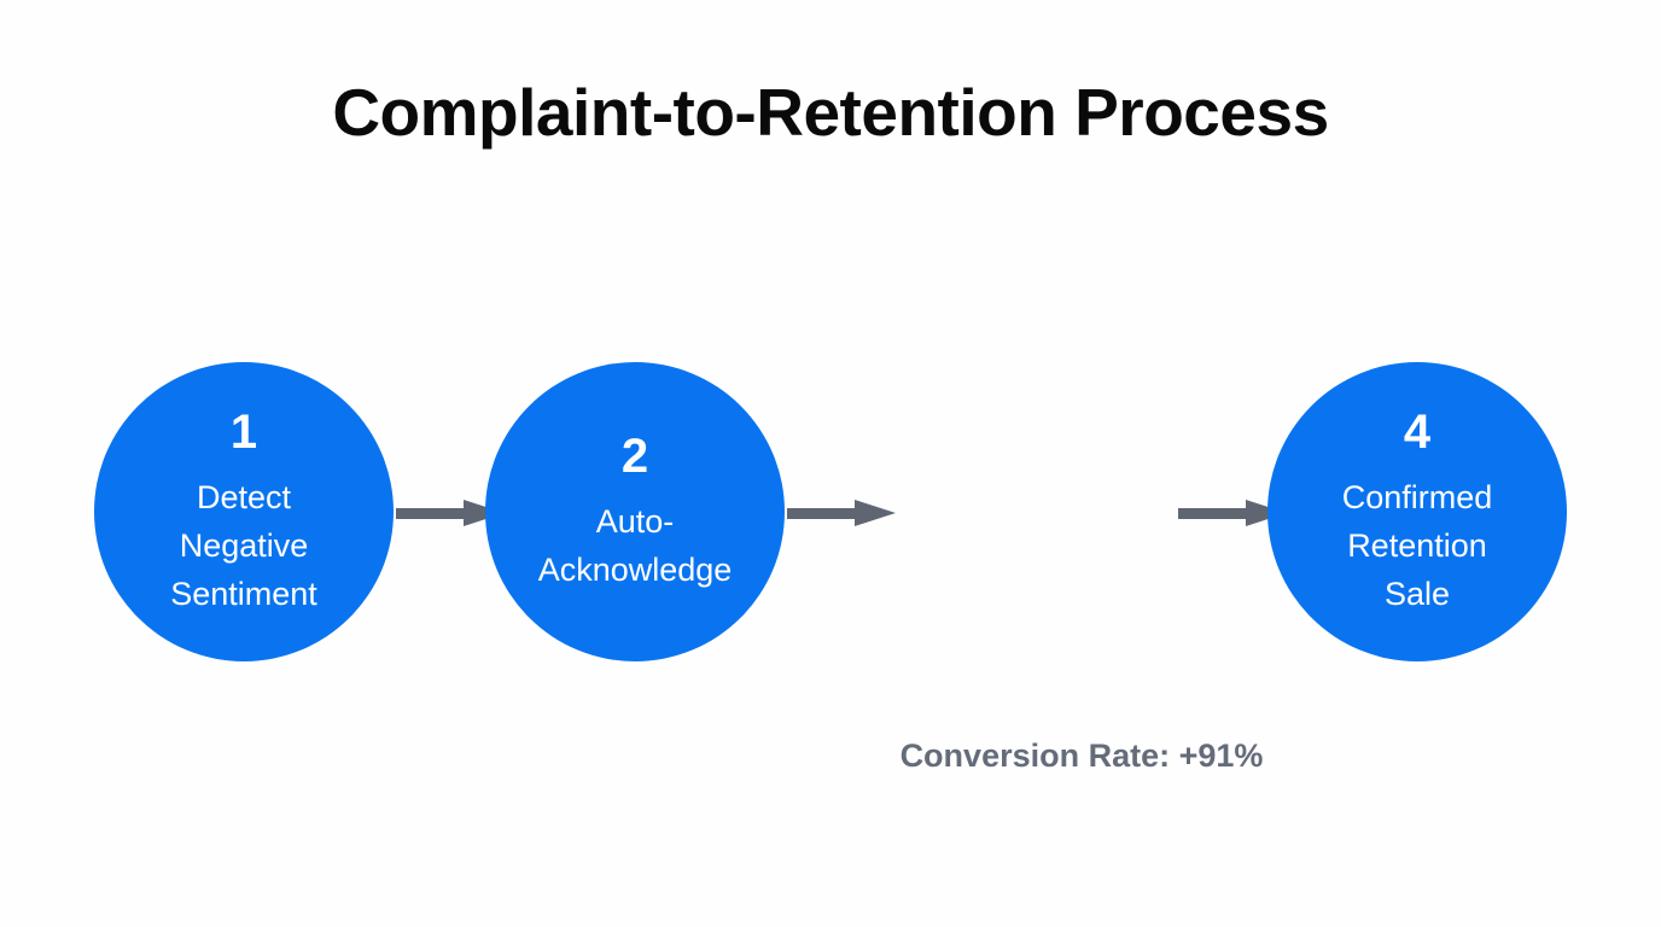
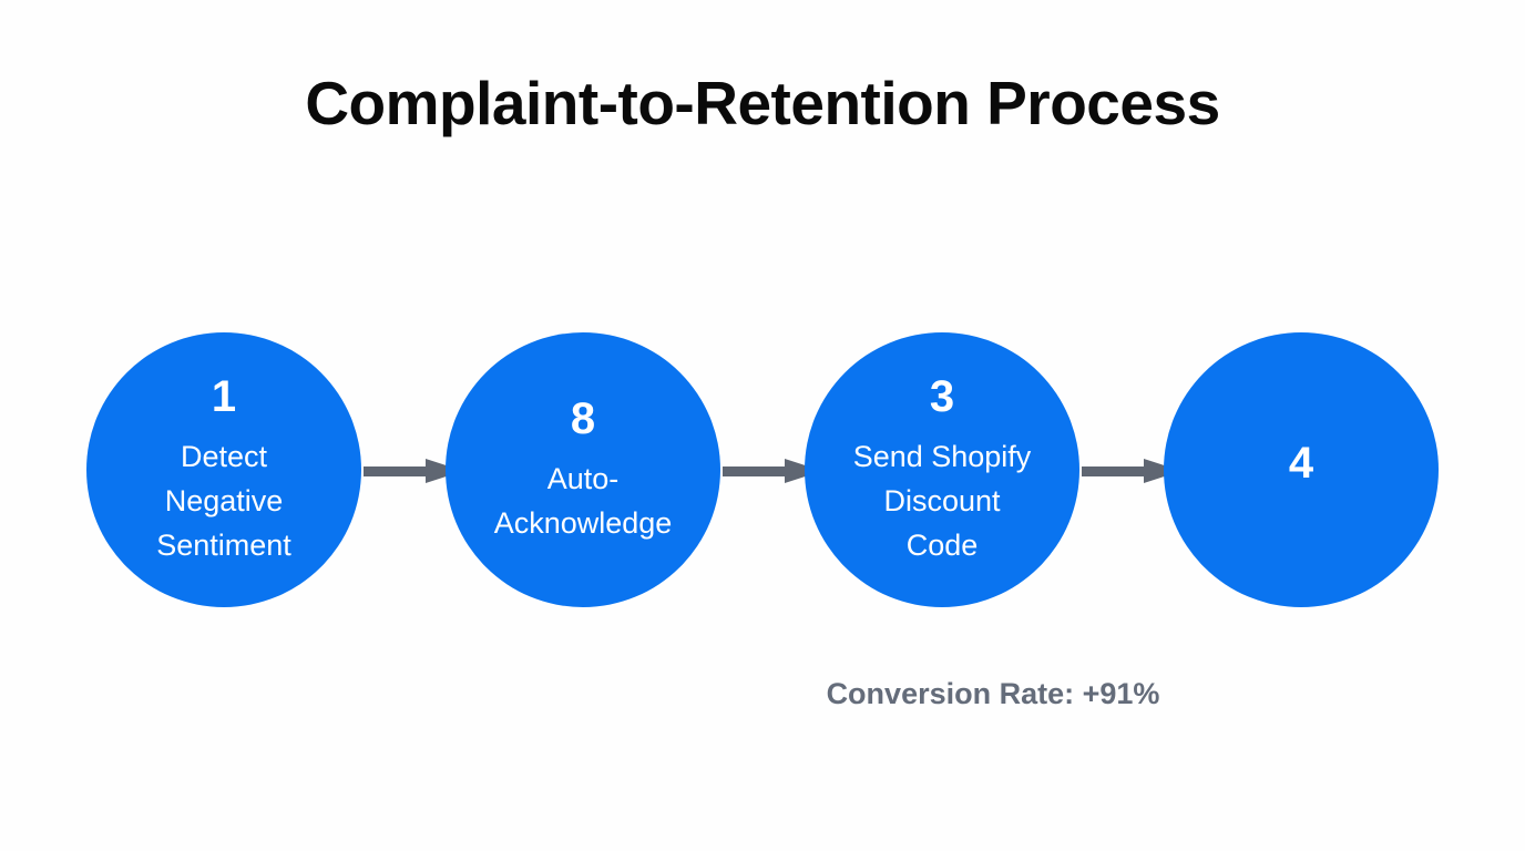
  Complaint-to-Retention Process
  1
  Detect
  Negative
  Sentiment
- 2
+ 8
  Auto-
  Acknowledge
+ 3
+ Send Shopify
+ Discount
+ Code
  4
- Confirmed
- Retention
- Sale
  Conversion Rate: +91%
